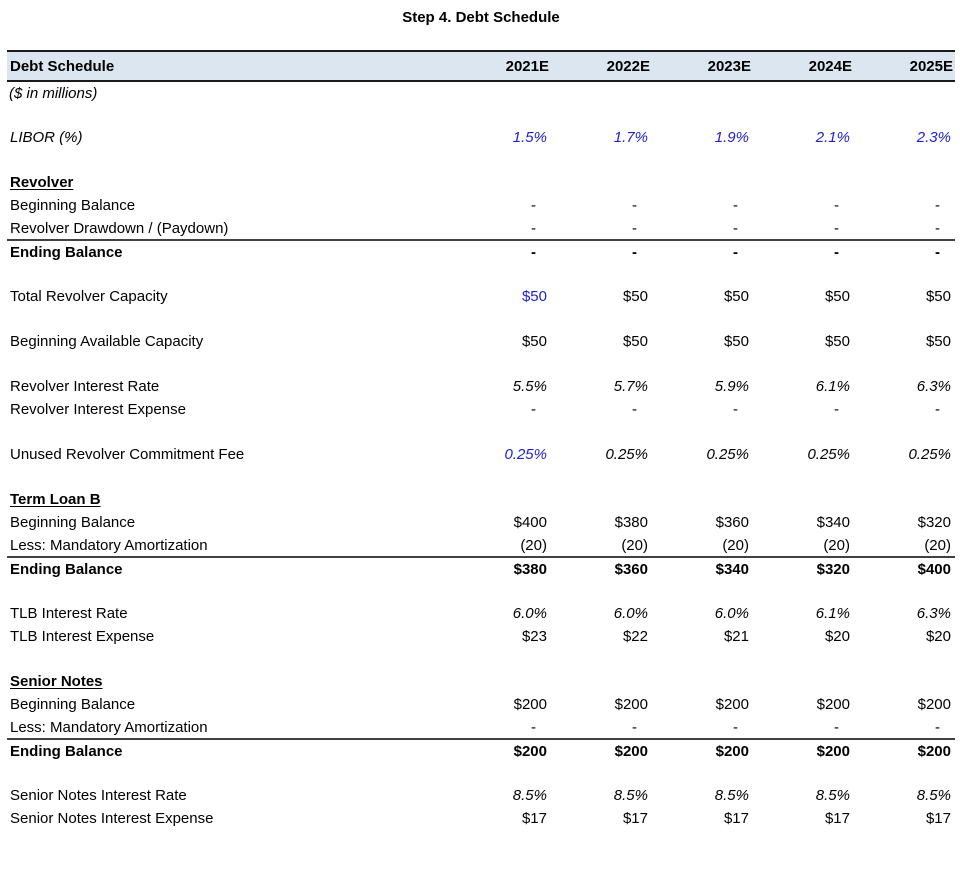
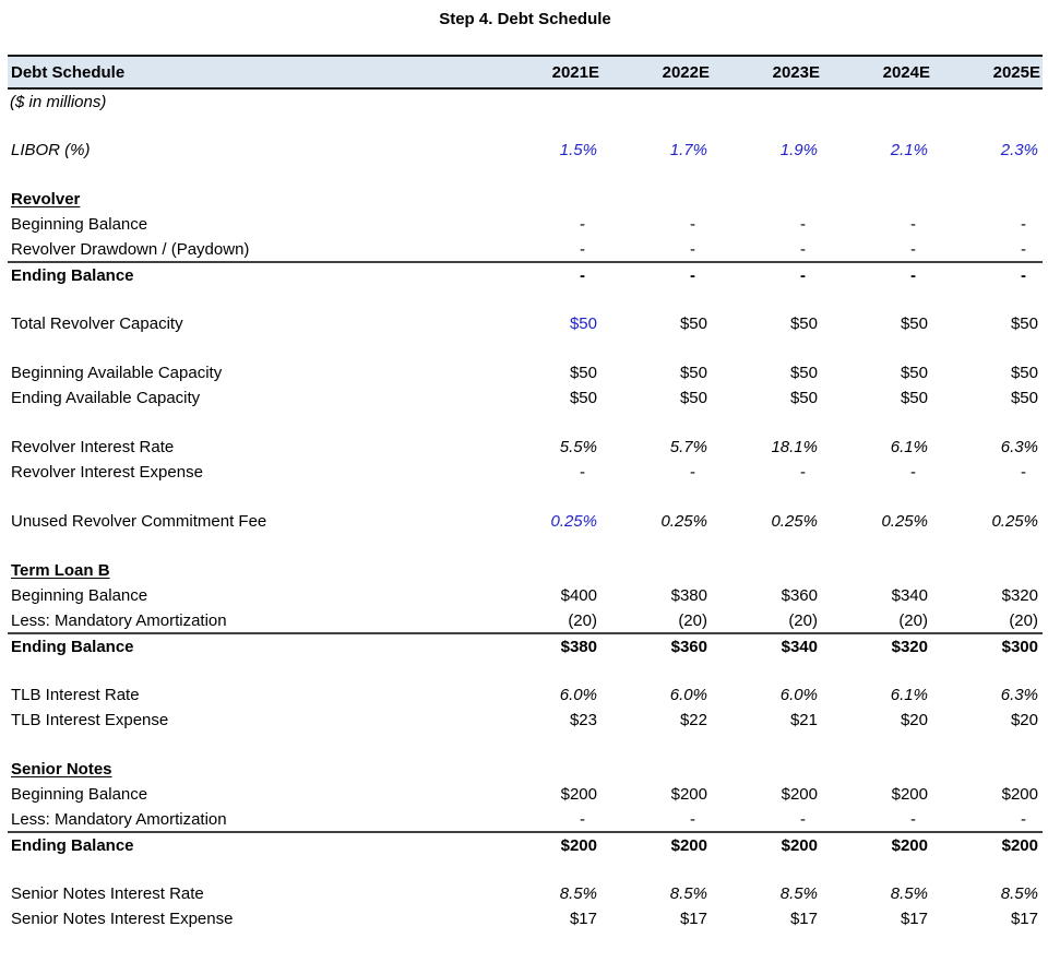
  Step 4. Debt Schedule
  Debt Schedule	2021E	2022E	2023E	2024E	2025E
  ($ in millions)
  LIBOR (%)	1.5%	1.7%	1.9%	2.1%	2.3%
  Revolver
  Beginning Balance	-	-	-	-	-
  Revolver Drawdown / (Paydown)	-	-	-	-	-
  Ending Balance	-	-	-	-	-
  Total Revolver Capacity	$50	$50	$50	$50	$50
  Beginning Available Capacity	$50	$50	$50	$50	$50
+ Ending Available Capacity	$50	$50	$50	$50	$50
- Revolver Interest Rate	5.5%	5.7%	5.9%	6.1%	6.3%
+ Revolver Interest Rate	5.5%	5.7%	18.1%	6.1%	6.3%
  Revolver Interest Expense	-	-	-	-	-
  Unused Revolver Commitment Fee	0.25%	0.25%	0.25%	0.25%	0.25%
  Term Loan B
  Beginning Balance	$400	$380	$360	$340	$320
  Less: Mandatory Amortization	(20)	(20)	(20)	(20)	(20)
- Ending Balance	$380	$360	$340	$320	$400
+ Ending Balance	$380	$360	$340	$320	$300
  TLB Interest Rate	6.0%	6.0%	6.0%	6.1%	6.3%
  TLB Interest Expense	$23	$22	$21	$20	$20
  Senior Notes
  Beginning Balance	$200	$200	$200	$200	$200
  Less: Mandatory Amortization	-	-	-	-	-
  Ending Balance	$200	$200	$200	$200	$200
  Senior Notes Interest Rate	8.5%	8.5%	8.5%	8.5%	8.5%
  Senior Notes Interest Expense	$17	$17	$17	$17	$17
